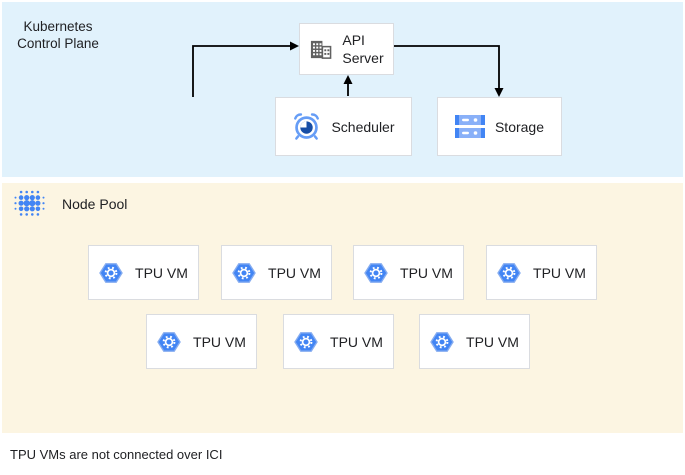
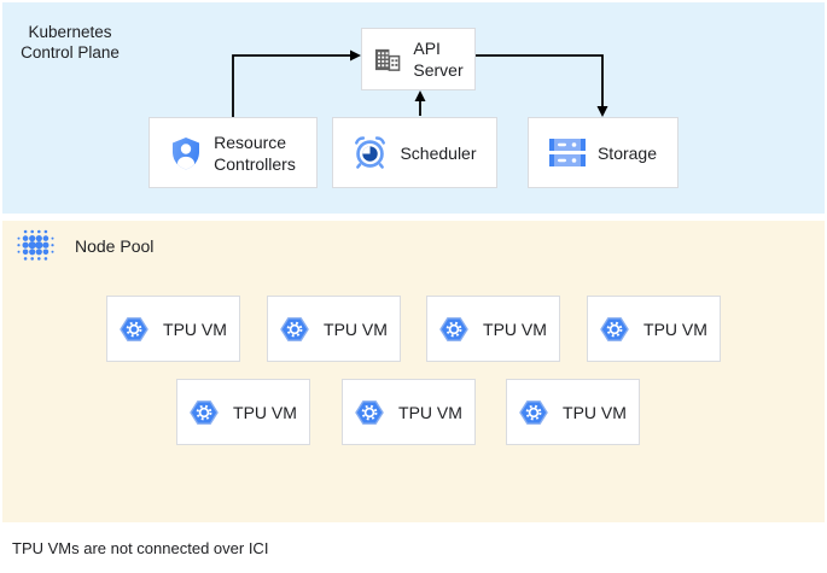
  Kubernetes
  Control Plane
  API
  Server
+ Resource
+ Controllers
  Scheduler
  Storage
  Node Pool
  TPU VM
  TPU VM
  TPU VM
  TPU VM
  TPU VM
  TPU VM
  TPU VM
  TPU VMs are not connected over ICI
